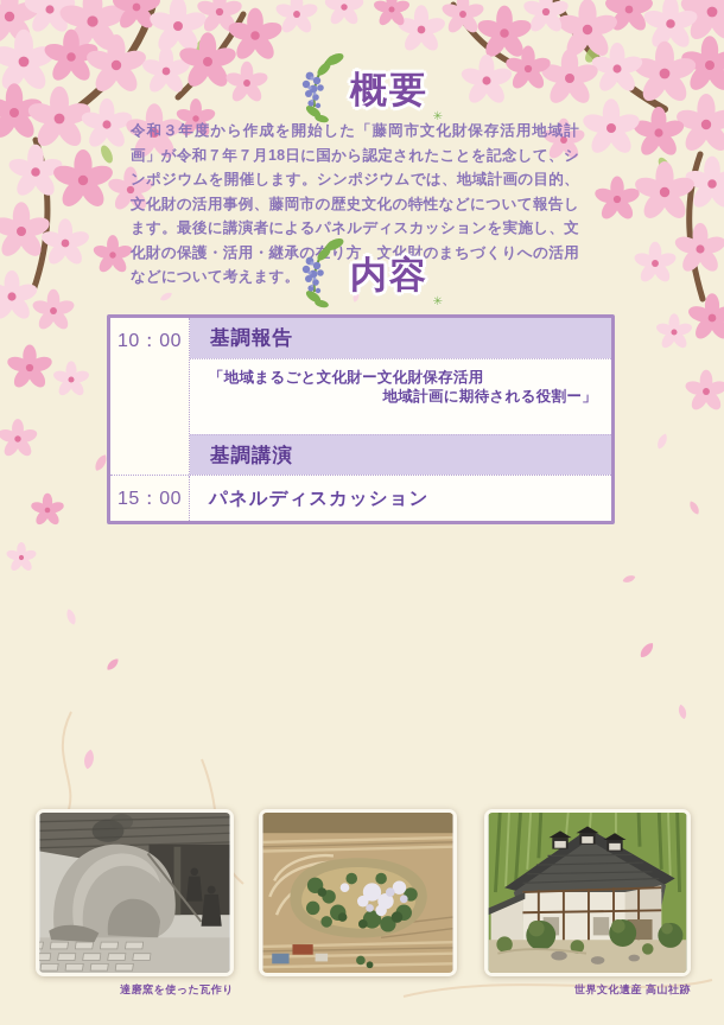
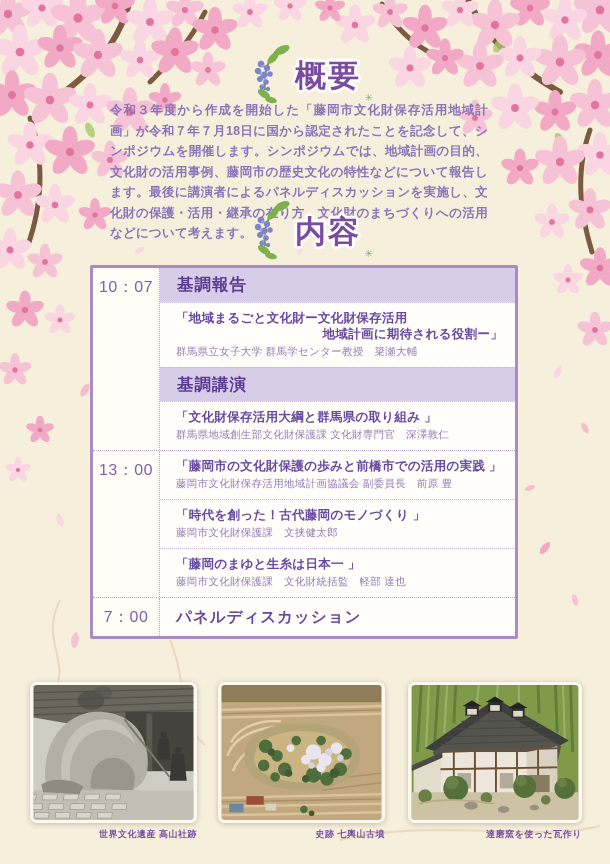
  概要
  ✳
  令和３年度から作成を開始した「藤岡市文化財保存活用地域計画」が令和７年７月18日に国から認定されたことを記念して、シンポジウムを開催します。シンポジウムでは、地域計画の目的、文化財の活用事例、藤岡市の歴史文化の特性などについて報告します。最後に講演者によるパネルディスカッションを実施し、文化財の保護・活用・継承のり方、文化財のまちづくりへの活用などについて考えます。
  内容
  ✳
- 10：00
+ 10：07
  基調報告
  「地域まるごと文化財ー文化財保存活用
  地域計画に期待される役割ー」
+ 群馬県立女子大学 群馬学センター教授 簗瀬大輔
  基調講演
+ 「文化財保存活用大綱と群馬県の取り組み 」
+ 群馬県地域創生部文化財保護課 文化財専門官 深澤敦仁
+ 13：00
+ 「藤岡市の文化財保護の歩みと前橋市での活用の実践 」
+ 藤岡市文化財保存活用地域計画協議会 副委員長 前原 豊
+ 「時代を創った！古代藤岡のモノづくり 」
+ 藤岡市文化財保護課 文挟健太郎
+ 「藤岡のまゆと生糸は日本一 」
+ 藤岡市文化財保護課 文化財統括監 軽部 達也
- 15：00
+ 7：00
  パネルディスカッション
- 達磨窯を使った瓦作り
+ 世界文化遺産 高山社跡
+ 史跡 七輿山古墳
- 世界文化遺産 高山社跡
+ 達磨窯を使った瓦作り
